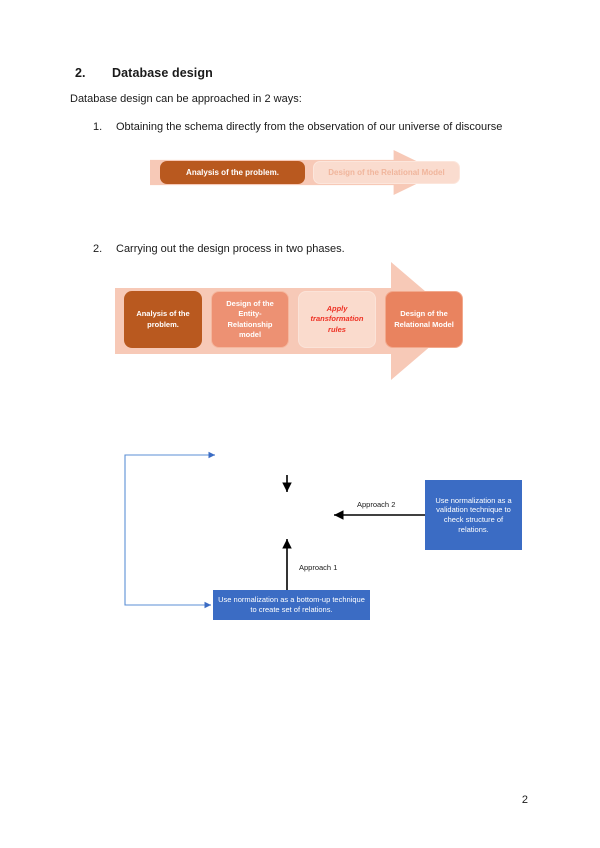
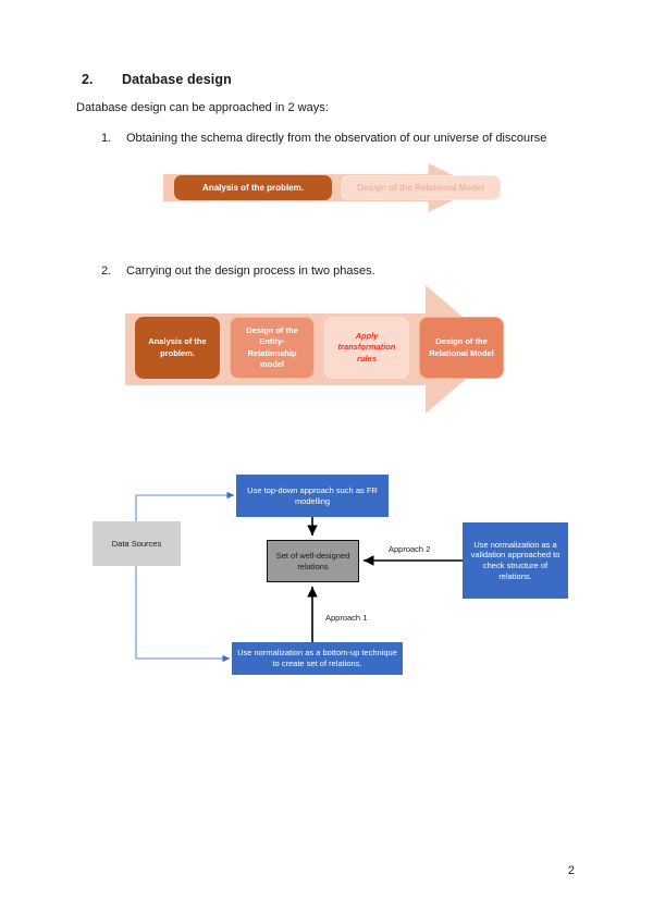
  2. Database design
  Database design can be approached in 2 ways:
  1. Obtaining the schema directly from the observation of our universe of discourse
  Analysis of the problem.
  Design of the Relational Model
  2. Carrying out the design process in two phases.
  Analysis of the problem.
  Design of the Entity-Relationship model
  Apply transformation rules
  Design of the Relational Model
+ Use top-down approach such as FR modelling
+ Data Sources
+ Set of well-designed relations
- Use normalization as a validation technique to check structure of relations.
+ Use normalization as a validation approached to check structure of relations.
  Use normalization as a bottom-up technique to create set of relations.
  Approach 2
  Approach 1
  2
